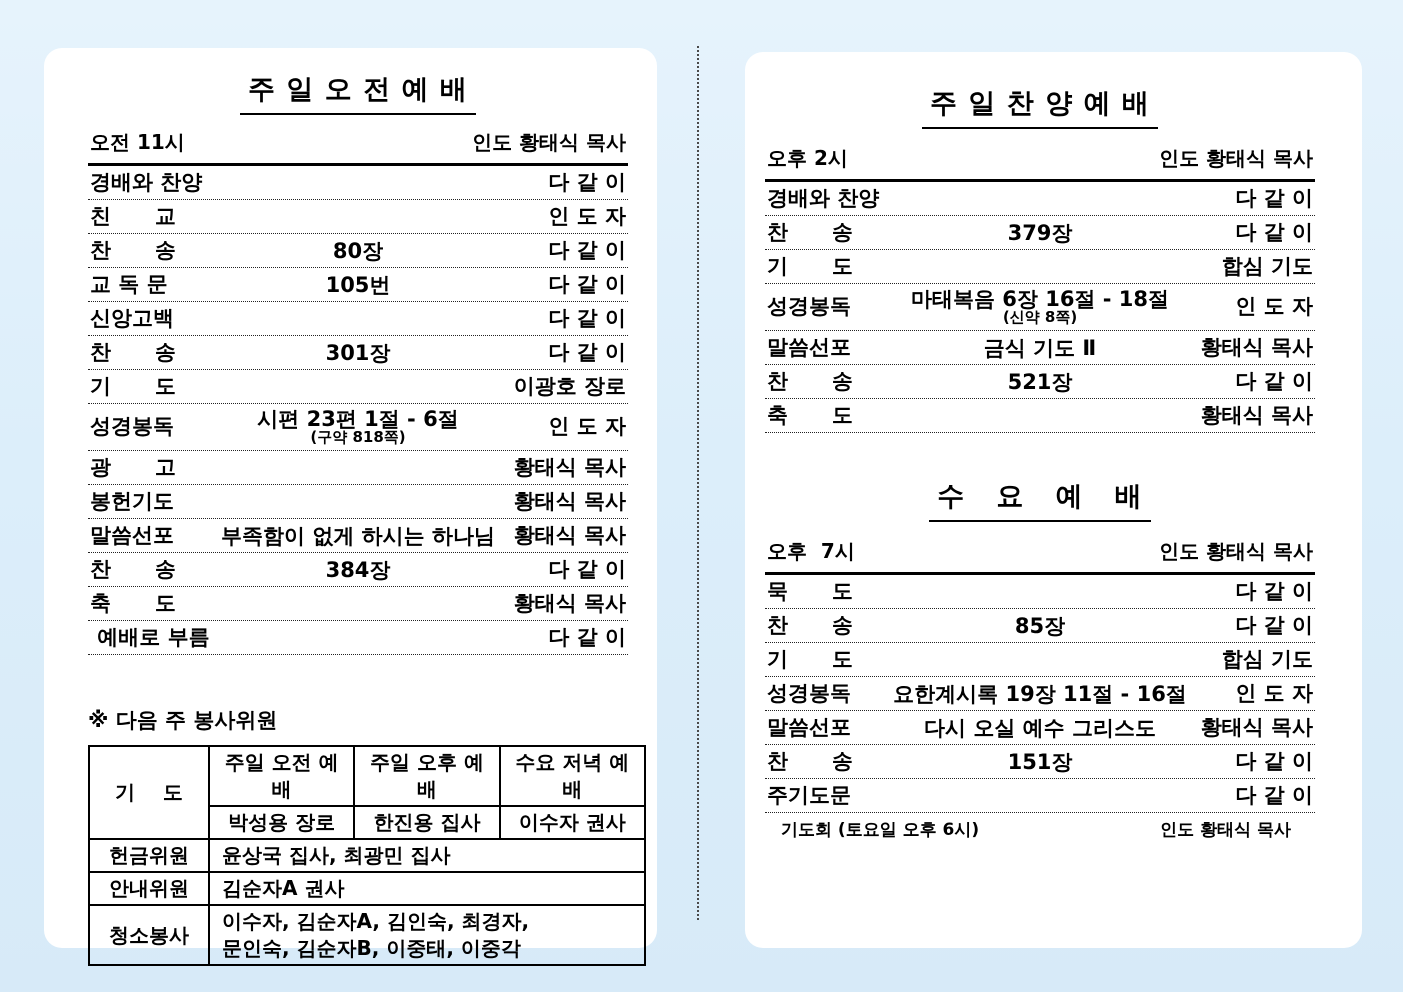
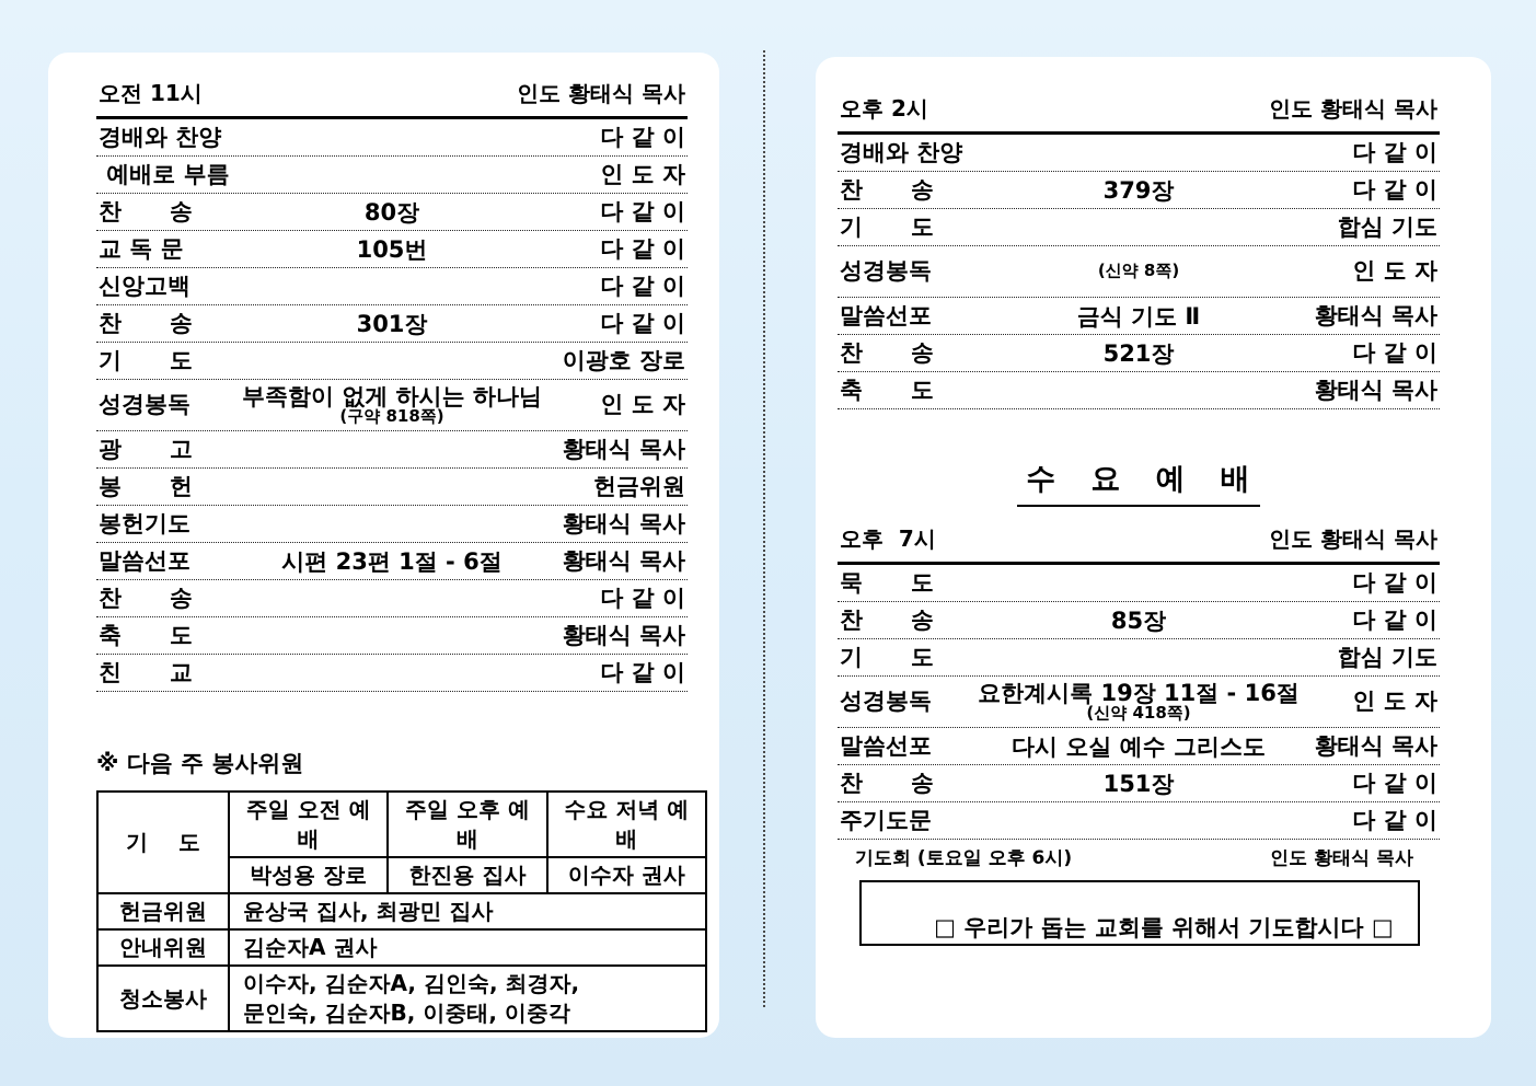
- 주 일 오 전 예 배
  오전 11시
  인도 황태식 목사
  경배와 찬양
  다 같 이
- 친 교
+ 예배로 부름
  인 도 자
  찬 송
  80장
  다 같 이
  교 독 문
  105번
  다 같 이
  신앙고백
  다 같 이
  찬 송
  301장
  다 같 이
  기 도
  이광호 장로
  성경봉독
- 시편 23편 1절 - 6절
+ 부족함이 없게 하시는 하나님
  (구약 818쪽)
  인 도 자
  광 고
  황태식 목사
+ 봉 헌
+ 헌금위원
  봉헌기도
  황태식 목사
  말씀선포
- 부족함이 없게 하시는 하나님
+ 시편 23편 1절 - 6절
  황태식 목사
  찬 송
- 384장
  다 같 이
  축 도
  황태식 목사
- 예배로 부름
+ 친 교
  다 같 이
  ※ 다음 주 봉사위원
  기 도	주일 오전 예배	주일 오후 예배	수요 저녁 예배
  박성용 장로	한진용 집사	이수자 권사
  헌금위원	윤상국 집사, 최광민 집사
  안내위원	김순자A 권사
  청소봉사	이수자, 김순자A, 김인숙, 최경자, 문인숙, 김순자B, 이중태, 이중각
- 주 일 찬 양 예 배
  오후 2시
  인도 황태식 목사
  경배와 찬양
  다 같 이
  찬 송
  379장
  다 같 이
  기 도
  합심 기도
  성경봉독
- 마태복음 6장 16절 - 18절
  (신약 8쪽)
  인 도 자
  말씀선포
  금식 기도 Ⅱ
  황태식 목사
  찬 송
  521장
  다 같 이
  축 도
  황태식 목사
  수 요 예 배
  오후 7시
  인도 황태식 목사
  묵 도
  다 같 이
  찬 송
  85장
  다 같 이
  기 도
  합심 기도
  성경봉독
  요한계시록 19장 11절 - 16절
+ (신약 418쪽)
  인 도 자
  말씀선포
  다시 오실 예수 그리스도
  황태식 목사
  찬 송
  151장
  다 같 이
  주기도문
  다 같 이
  기도회 (토요일 오후 6시)
  인도 황태식 목사
+ □ 우리가 돕는 교회를 위해서 기도합시다 □
